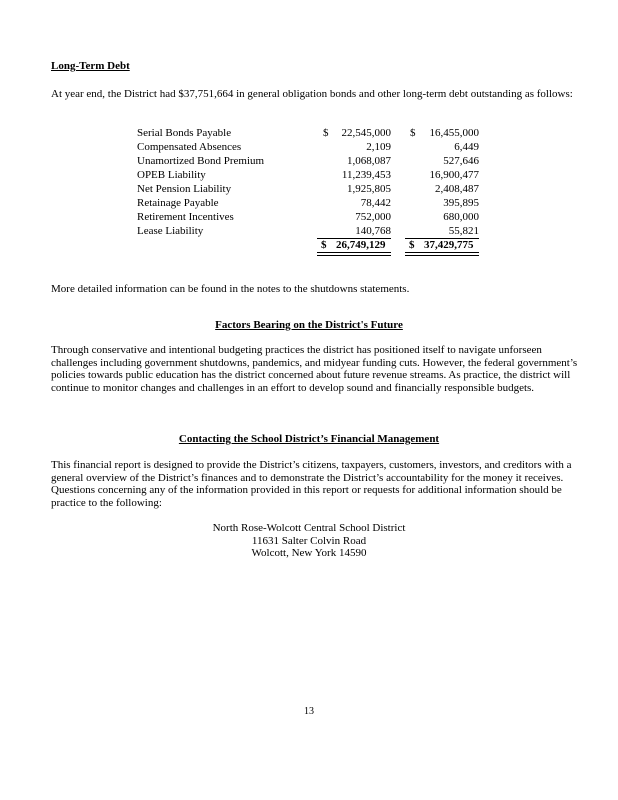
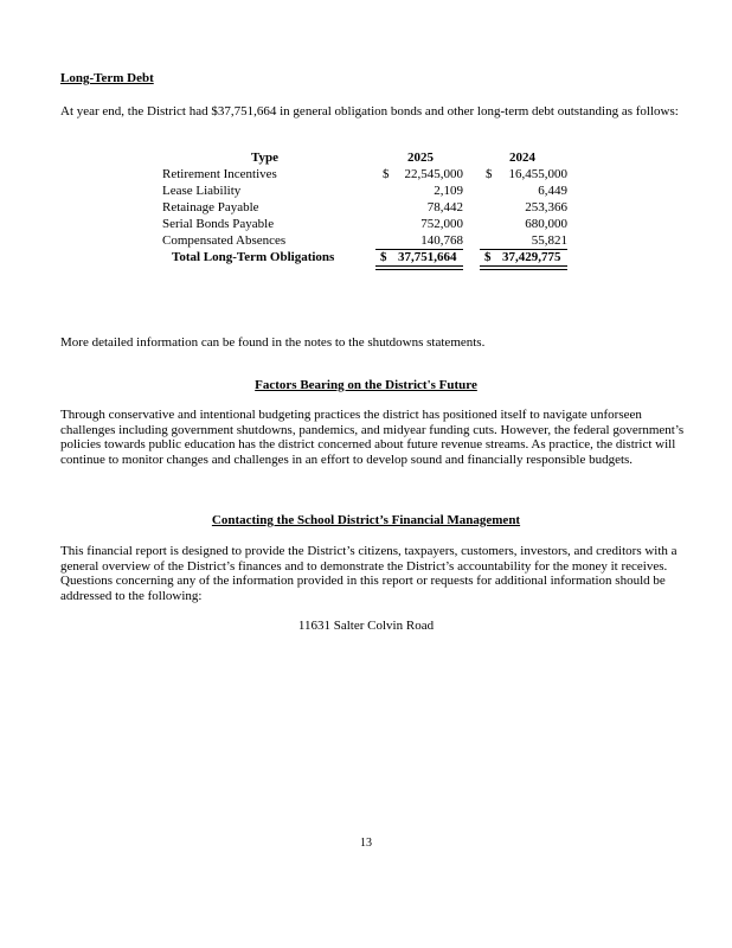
  Long-Term Debt
  At year end, the District had $37,751,664 in general obligation bonds and other long-term debt outstanding as follows:
+ Type
+ 2025
+ 2024
- Serial Bonds Payable
+ Retirement Incentives
  $
  22,545,000
  $
  16,455,000
- Compensated Absences
+ Lease Liability
  2,109
  6,449
- Unamortized Bond Premium
- 1,068,087
- 527,646
- OPEB Liability
- 11,239,453
- 16,900,477
- Net Pension Liability
- 1,925,805
- 2,408,487
  Retainage Payable
  78,442
- 395,895
+ 253,366
- Retirement Incentives
+ Serial Bonds Payable
  752,000
  680,000
- Lease Liability
+ Compensated Absences
  140,768
  55,821
+ Total Long-Term Obligations
  $
- 26,749,129
+ 37,751,664
  $
  37,429,775
  More detailed information can be found in the notes to the shutdowns statements.
  Factors Bearing on the District's Future
  Through conservative and intentional budgeting practices the district has positioned itself to navigate unforseen challenges including government shutdowns, pandemics, and midyear funding cuts. However, the federal government’s policies towards public education has the district concerned about future revenue streams. As practice, the district will continue to monitor changes and challenges in an effort to develop sound and financially responsible budgets.
  Contacting the School District’s Financial Management
- This financial report is designed to provide the District’s citizens, taxpayers, customers, investors, and creditors with a general overview of the District’s finances and to demonstrate the District’s accountability for the money it receives. Questions concerning any of the information provided in this report or requests for additional information should be practice to the following:
+ This financial report is designed to provide the District’s citizens, taxpayers, customers, investors, and creditors with a general overview of the District’s finances and to demonstrate the District’s accountability for the money it receives. Questions concerning any of the information provided in this report or requests for additional information should be addressed to the following:
- North Rose-Wolcott Central School District
  11631 Salter Colvin Road
- Wolcott, New York 14590
  13
